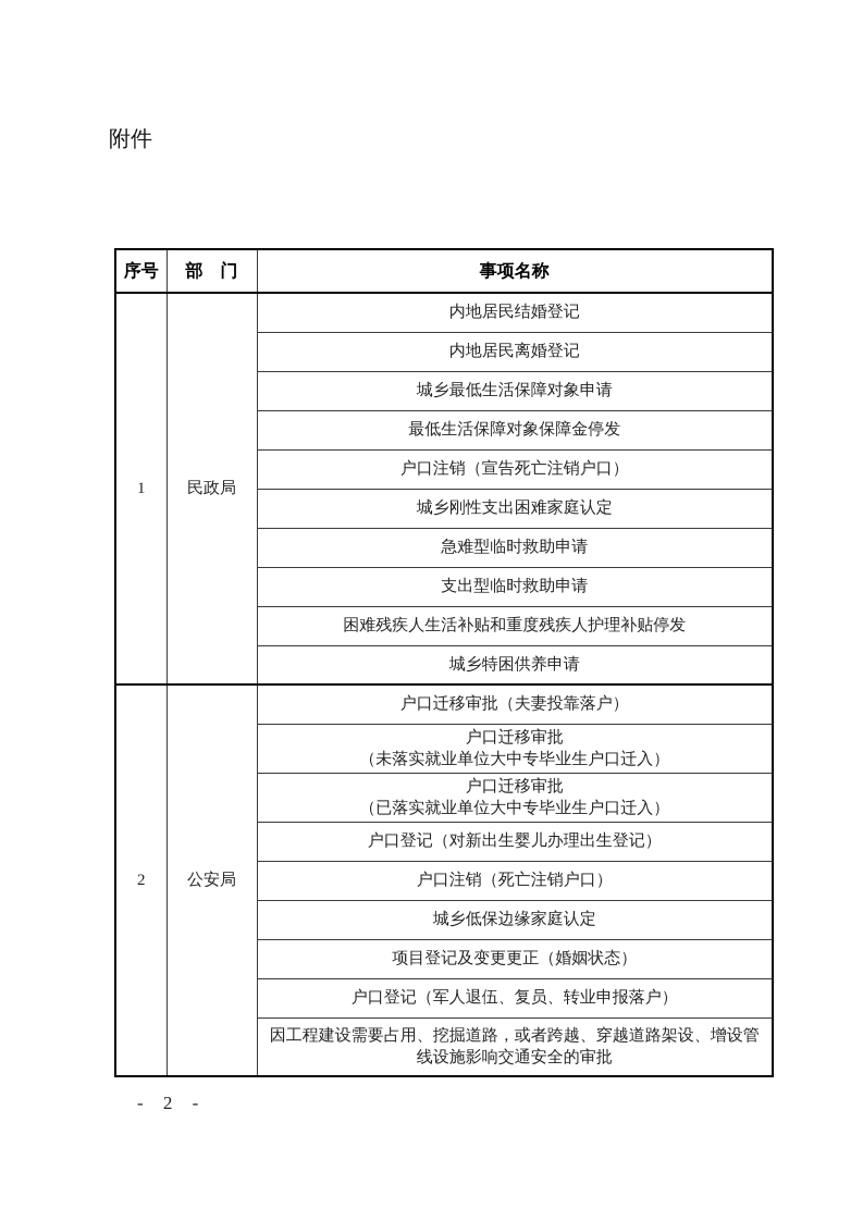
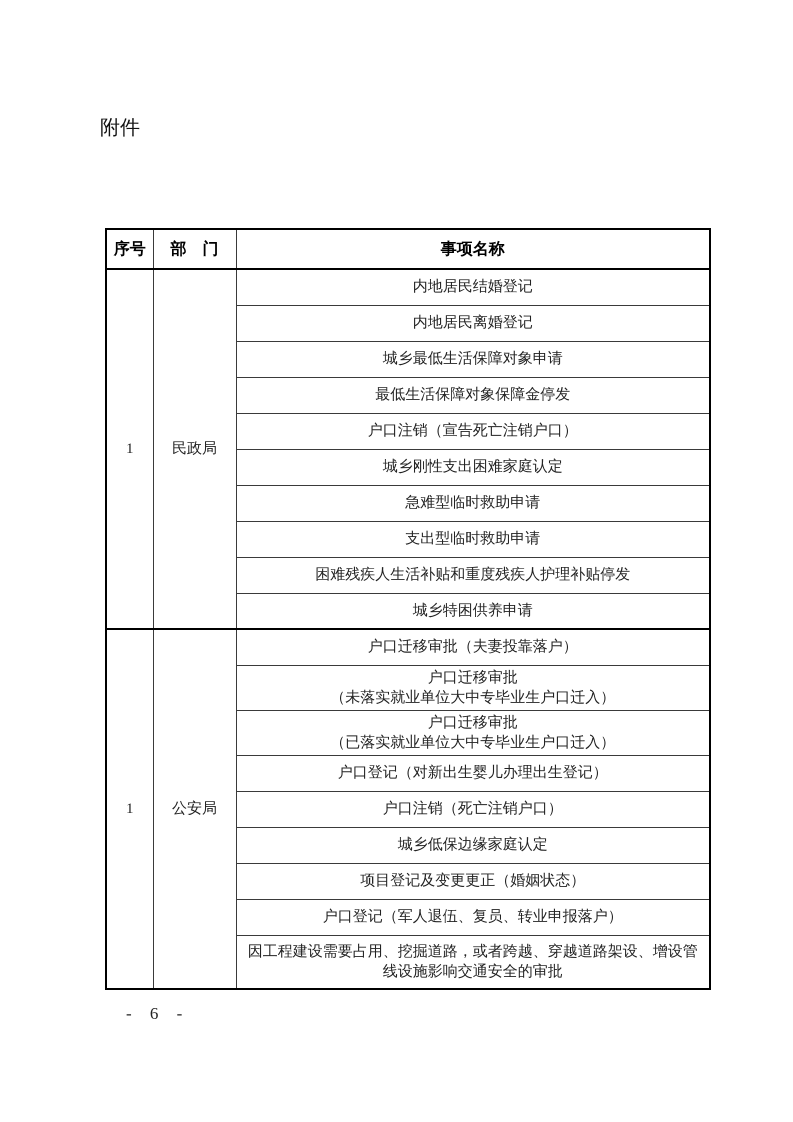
  附件
  序号	部 门	事项名称
  1	民政局	内地居民结婚登记
  内地居民离婚登记
  城乡最低生活保障对象申请
  最低生活保障对象保障金停发
  户口注销（宣告死亡注销户口）
  城乡刚性支出困难家庭认定
  急难型临时救助申请
  支出型临时救助申请
  困难残疾人生活补贴和重度残疾人护理补贴停发
  城乡特困供养申请
- 2	公安局	户口迁移审批（夫妻投靠落户）
+ 1	公安局	户口迁移审批（夫妻投靠落户）
  户口迁移审批（未落实就业单位大中专毕业生户口迁入）
  户口迁移审批（已落实就业单位大中专毕业生户口迁入）
  户口登记（对新出生婴儿办理出生登记）
  户口注销（死亡注销户口）
  城乡低保边缘家庭认定
  项目登记及变更更正（婚姻状态）
  户口登记（军人退伍、复员、转业申报落户）
  因工程建设需要占用、挖掘道路，或者跨越、穿越道路架设、增设管线设施影响交通安全的审批
- - 2 -
+ - 6 -
